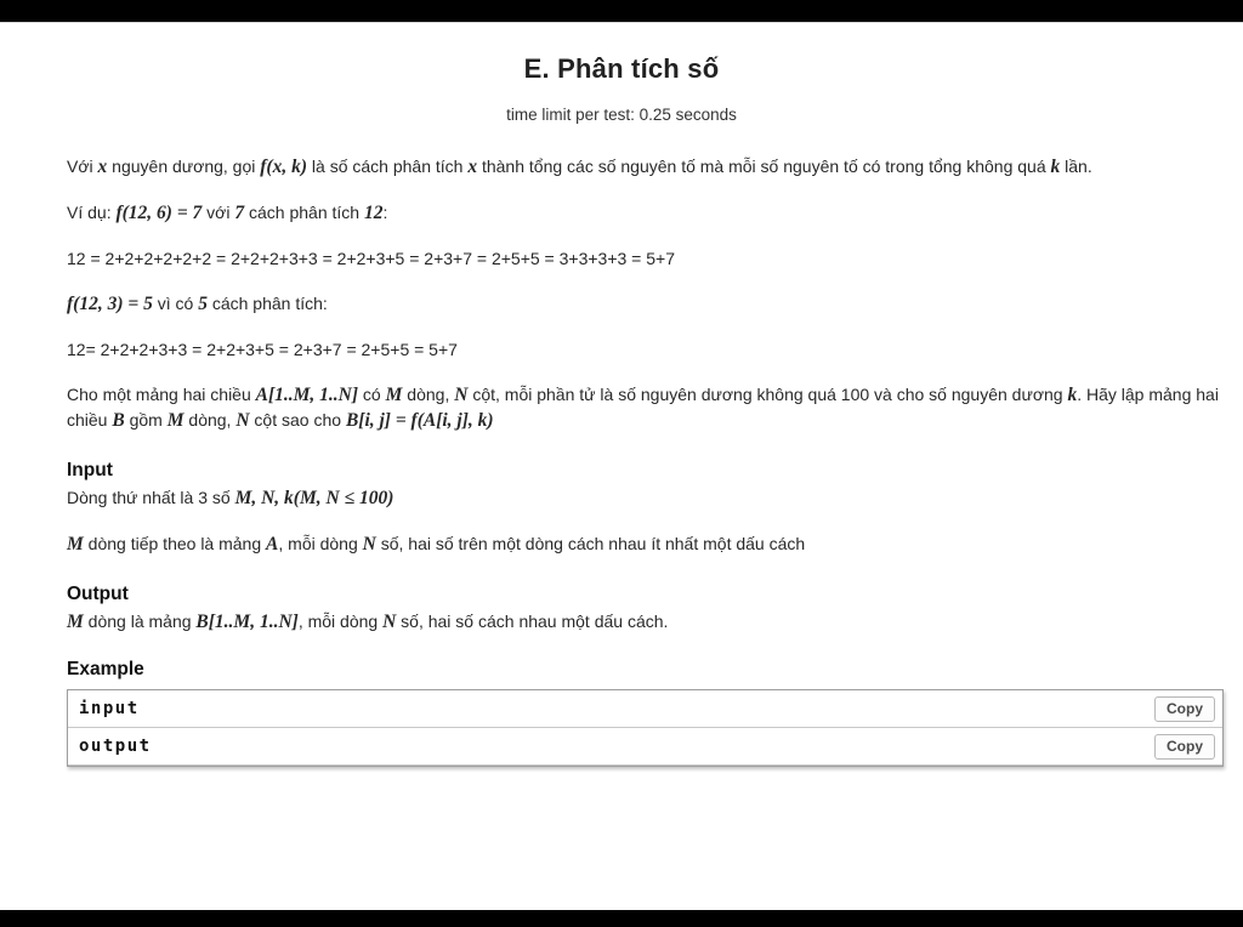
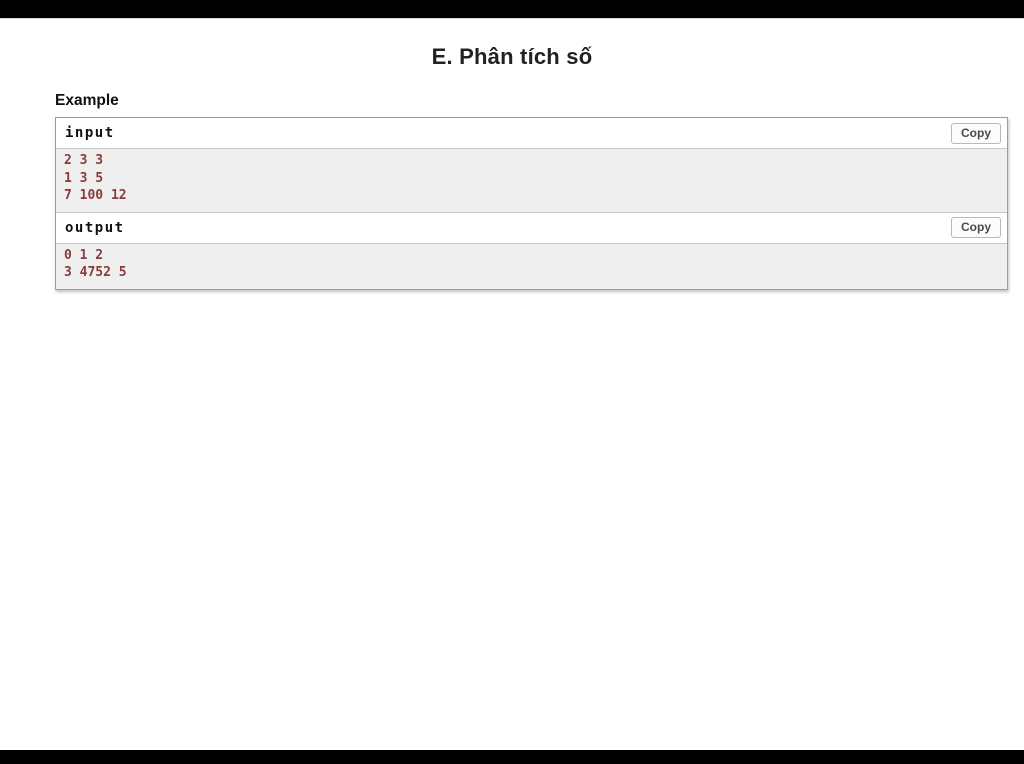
  E. Phân tích số
- time limit per test: 0.25 seconds
- Với x nguyên dương, gọi f(x, k) là số cách phân tích x thành tổng các số nguyên tố mà mỗi số nguyên tố có trong tổng không quá k lần.
- Ví dụ: f(12, 6) = 7 với 7 cách phân tích 12:
- 12 = 2+2+2+2+2+2 = 2+2+2+3+3 = 2+2+3+5 = 2+3+7 = 2+5+5 = 3+3+3+3 = 5+7
- f(12, 3) = 5 vì có 5 cách phân tích:
- 12= 2+2+2+3+3 = 2+2+3+5 = 2+3+7 = 2+5+5 = 5+7
- Cho một mảng hai chiều A[1..M, 1..N] có M dòng, N cột, mỗi phần tử là số nguyên dương không quá 100 và cho số nguyên dương k. Hãy lập mảng hai chiều B gồm M dòng, N cột sao cho B[i, j] = f(A[i, j], k)
- Input
- Dòng thứ nhất là 3 số M, N, k(M, N ≤ 100)
- M dòng tiếp theo là mảng A, mỗi dòng N số, hai số trên một dòng cách nhau ít nhất một dấu cách
- Output
- M dòng là mảng B[1..M, 1..N], mỗi dòng N số, hai số cách nhau một dấu cách.
  Example
  input
  Copy
+ 2 3 3
+ 1 3 5
+ 7 100 12
  output
  Copy
+ 0 1 2
+ 3 4752 5
